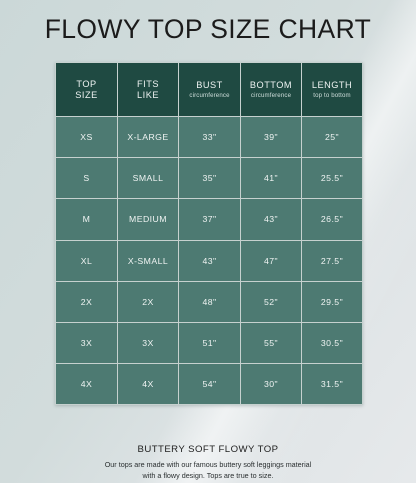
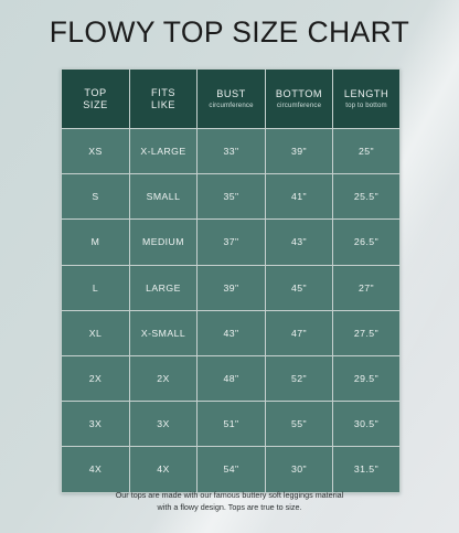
  FLOWY TOP SIZE CHART
  XS	X-LARGE	33"	39"	25"
  S	SMALL	35"	41"	25.5"
  M	MEDIUM	37"	43"	26.5"
+ L	LARGE	39"	45"	27"
  XL	X-SMALL	43"	47"	27.5"
  2X	2X	48"	52"	29.5"
  3X	3X	51"	55"	30.5"
  4X	4X	54"	30"	31.5"
- BUTTERY SOFT FLOWY TOP
  Our tops are made with our famous buttery soft leggings material
  with a flowy design. Tops are true to size.
